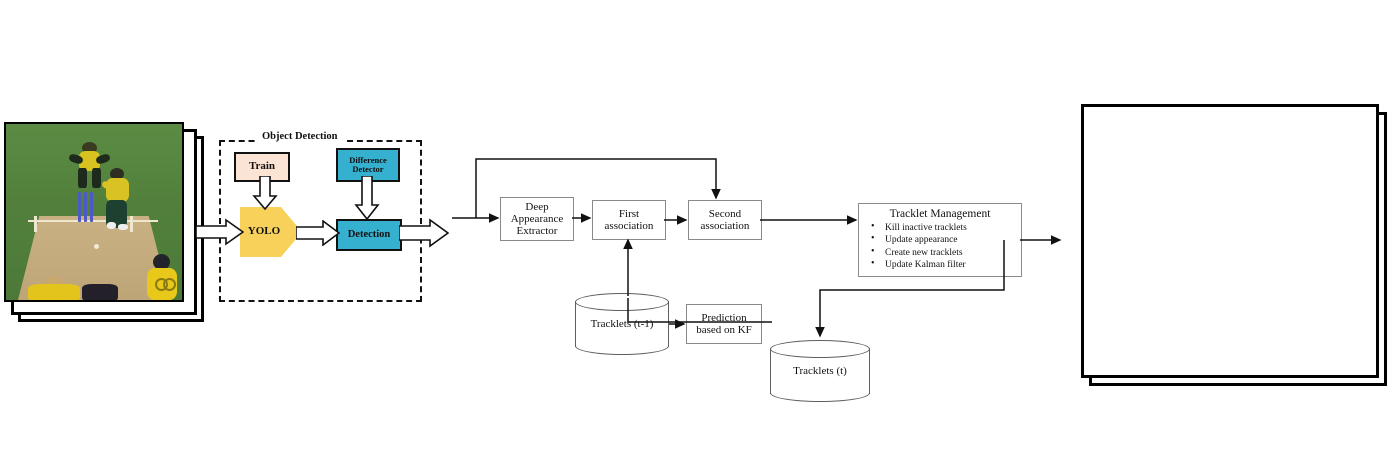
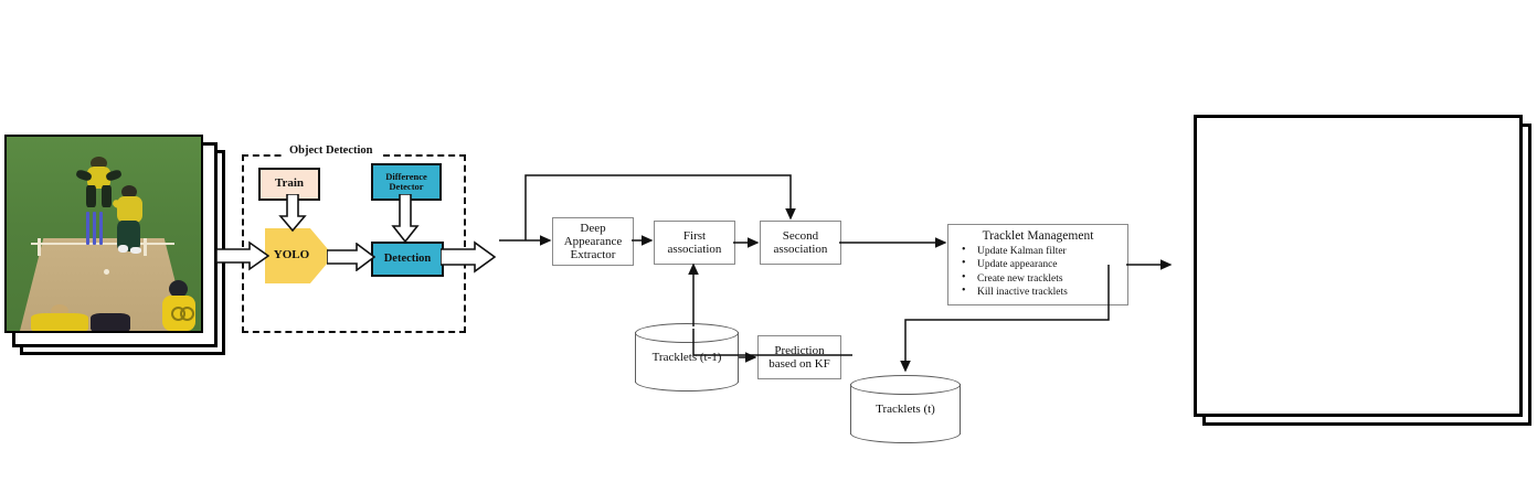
  Object Detection
  Train
  Difference
  Detector
  YOLO
  Detection
  Deep
  Appearance
  Extractor
  First
  association
  Second
  association
  Tracklet Management
- Kill inactive tracklets
+ Update Kalman filter
  Update appearance
  Create new tracklets
- Update Kalman filter
+ Kill inactive tracklets
  Prediction
  based on KF
  Tracklets (t-1)
  Tracklets (t)
